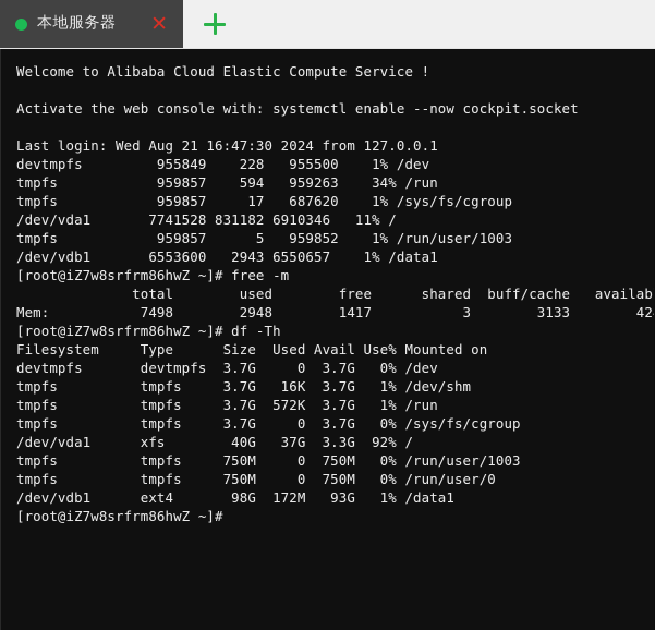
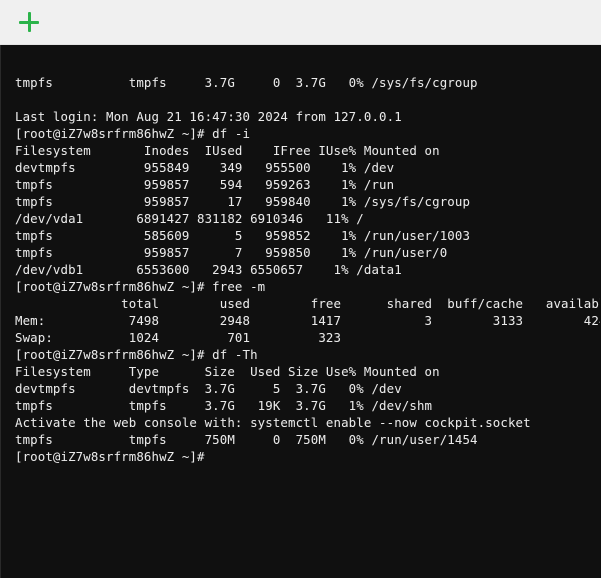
- 本地服务器
- ✕
- Welcome to Alibaba Cloud Elastic Compute Service !
- Activate the web console with: systemctl enable --now cockpit.socket
+ tmpfs tmpfs 3.7G 0 3.7G 0% /sys/fs/cgroup
- Last login: Wed Aug 21 16:47:30 2024 from 127.0.0.1
+ Last login: Mon Aug 21 16:47:30 2024 from 127.0.0.1
+ [root@iZ7w8srfrm86hwZ ~]# df -i
+ Filesystem Inodes IUsed IFree IUse% Mounted on
- devtmpfs 955849 228 955500 1% /dev
+ devtmpfs 955849 349 955500 1% /dev
- tmpfs 959857 594 959263 34% /run
+ tmpfs 959857 594 959263 1% /run
- tmpfs 959857 17 687620 1% /sys/fs/cgroup
+ tmpfs 959857 17 959840 1% /sys/fs/cgroup
- /dev/vda1 7741528 831182 6910346 11% /
+ /dev/vda1 6891427 831182 6910346 11% /
- tmpfs 959857 5 959852 1% /run/user/1003
+ tmpfs 585609 5 959852 1% /run/user/1003
+ tmpfs 959857 7 959850 1% /run/user/0
  /dev/vdb1 6553600 2943 6550657 1% /data1
  [root@iZ7w8srfrm86hwZ ~]# free -m
  total used free shared buff/cache availab
  Mem: 7498 2948 1417 3 3133 42
+ Swap: 1024 701 323
  [root@iZ7w8srfrm86hwZ ~]# df -Th
- Filesystem Type Size Used Avail Use% Mounted on
+ Filesystem Type Size Used Size Use% Mounted on
- devtmpfs devtmpfs 3.7G 0 3.7G 0% /dev
+ devtmpfs devtmpfs 3.7G 5 3.7G 0% /dev
- tmpfs tmpfs 3.7G 16K 3.7G 1% /dev/shm
+ tmpfs tmpfs 3.7G 19K 3.7G 1% /dev/shm
- tmpfs tmpfs 3.7G 572K 3.7G 1% /run
- tmpfs tmpfs 3.7G 0 3.7G 0% /sys/fs/cgroup
+ Activate the web console with: systemctl enable --now cockpit.socket
- /dev/vda1 xfs 40G 37G 3.3G 92% /
- tmpfs tmpfs 750M 0 750M 0% /run/user/1003
+ tmpfs tmpfs 750M 0 750M 0% /run/user/1454
- tmpfs tmpfs 750M 0 750M 0% /run/user/0
- /dev/vdb1 ext4 98G 172M 93G 1% /data1
  [root@iZ7w8srfrm86hwZ ~]#
